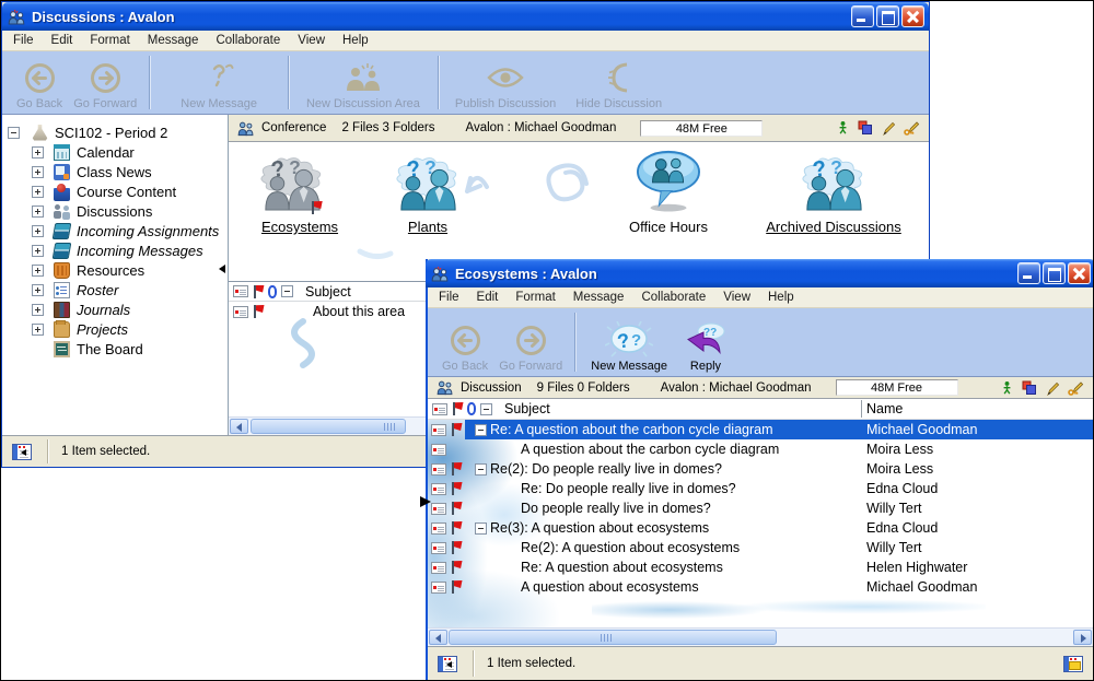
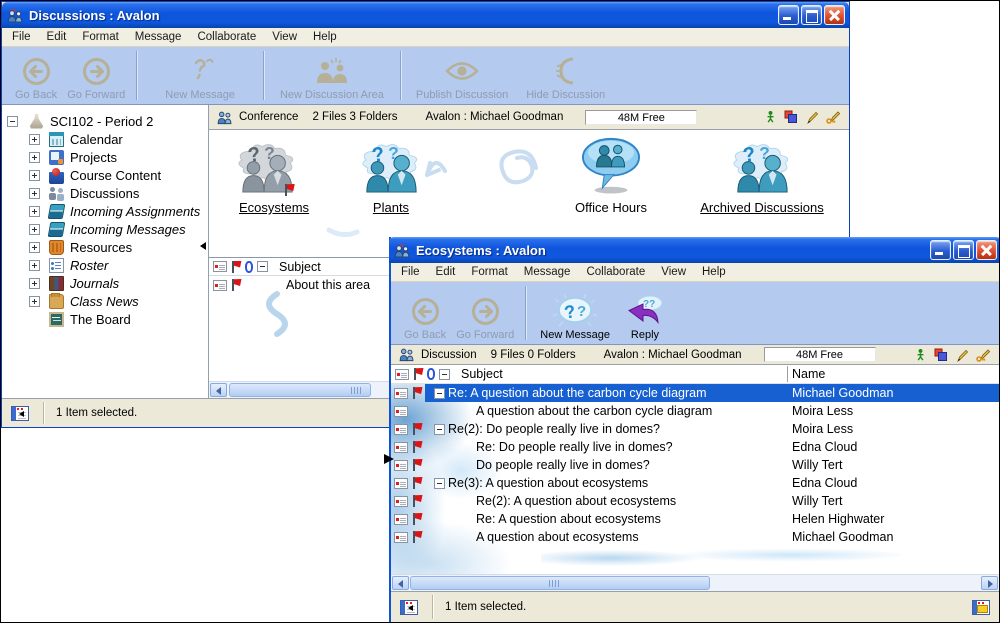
  Discussions : Avalon
  File
  Edit
  Format
  Message
  Collaborate
  View
  Help
  Go Back
  Go Forward
  New Message
  New Discussion Area
  Publish Discussion
  Hide Discussion
  SCI102 - Period 2
  Calendar
- Class News
+ Projects
  Course Content
  Discussions
  Incoming Assignments
  Incoming Messages
  Resources
  Roster
  Journals
- Projects
+ Class News
  The Board
  Conference
  2 Files 3 Folders
  Avalon : Michael Goodman
  48M Free
  ?
  Ecosystems
  ?
  Plants
  Office Hours
  ?
  Archived Discussions
  Subject
  About this area
  1 Item selected.
  Ecosystems : Avalon
  File
  Edit
  Format
  Message
  Collaborate
  View
  Help
  Go Back
  Go Forward
  ?
  New Message
  ??
  Reply
  Discussion
  9 Files 0 Folders
  Avalon : Michael Goodman
  48M Free
  Subject
  Name
  Re: A question about the carbon cycle diagram
  Michael Goodman
  A question about the carbon cycle diagram
  Moira Less
  Re(2): Do people really live in domes?
  Moira Less
  Re: Do people really live in domes?
  Edna Cloud
  Do people really live in domes?
  Willy Tert
  Re(3): A question about ecosystems
  Edna Cloud
  Re(2): A question about ecosystems
  Willy Tert
  Re: A question about ecosystems
  Helen Highwater
  A question about ecosystems
  Michael Goodman
  1 Item selected.
